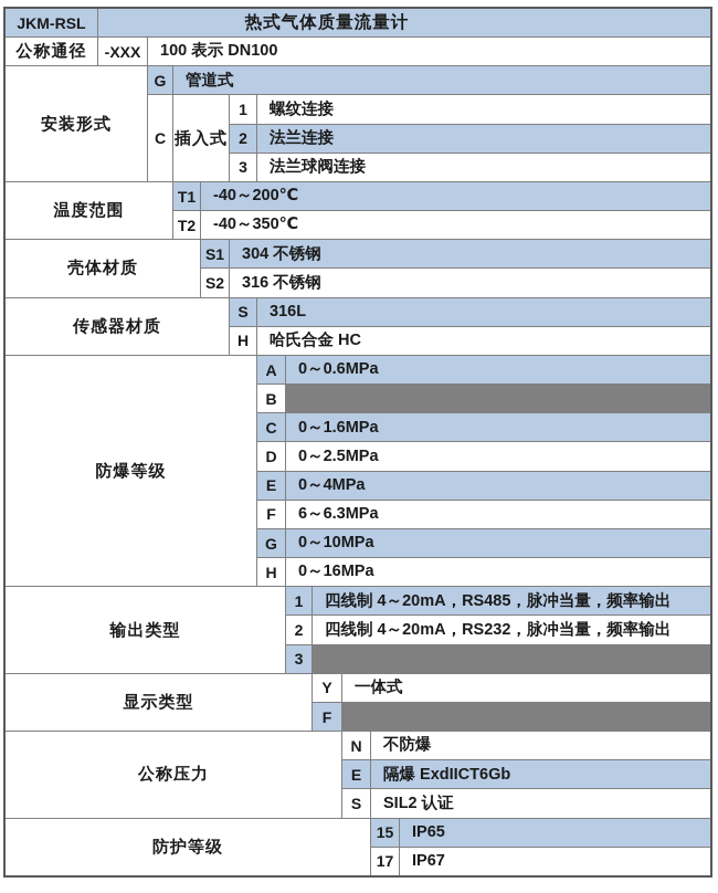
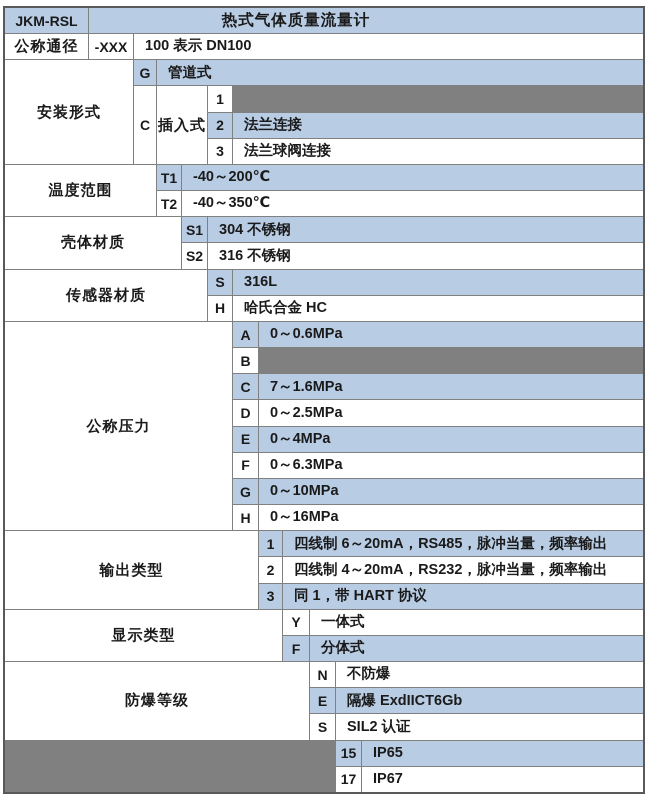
  JKM-RSL
  热式气体质量流量计
  公称通径
  -XXX
  100 表示 DN100
  安装形式
  G
  管道式
  C
  插入式
  1
- 螺纹连接
  2
  法兰连接
  3
  法兰球阀连接
  温度范围
  T1
  -40～200℃
  T2
  -40～350℃
  壳体材质
  S1
  304 不锈钢
  S2
  316 不锈钢
  传感器材质
  S
  316L
  H
  哈氏合金 HC
- 防爆等级
+ 公称压力
  A
  0～0.6MPa
  B
  C
- 0～1.6MPa
+ 7～1.6MPa
  D
  0～2.5MPa
  E
  0～4MPa
  F
- 6～6.3MPa
+ 0～6.3MPa
  G
  0～10MPa
  H
  0～16MPa
  输出类型
  1
- 四线制 4～20mA，RS485，脉冲当量，频率输出
+ 四线制 6～20mA，RS485，脉冲当量，频率输出
  2
  四线制 4～20mA，RS232，脉冲当量，频率输出
  3
+ 同 1，带 HART 协议
  显示类型
  Y
  一体式
  F
+ 分体式
- 公称压力
+ 防爆等级
  N
  不防爆
  E
  隔爆 ExdIICT6Gb
  S
  SIL2 认证
- 防护等级
  15
  IP65
  17
  IP67
